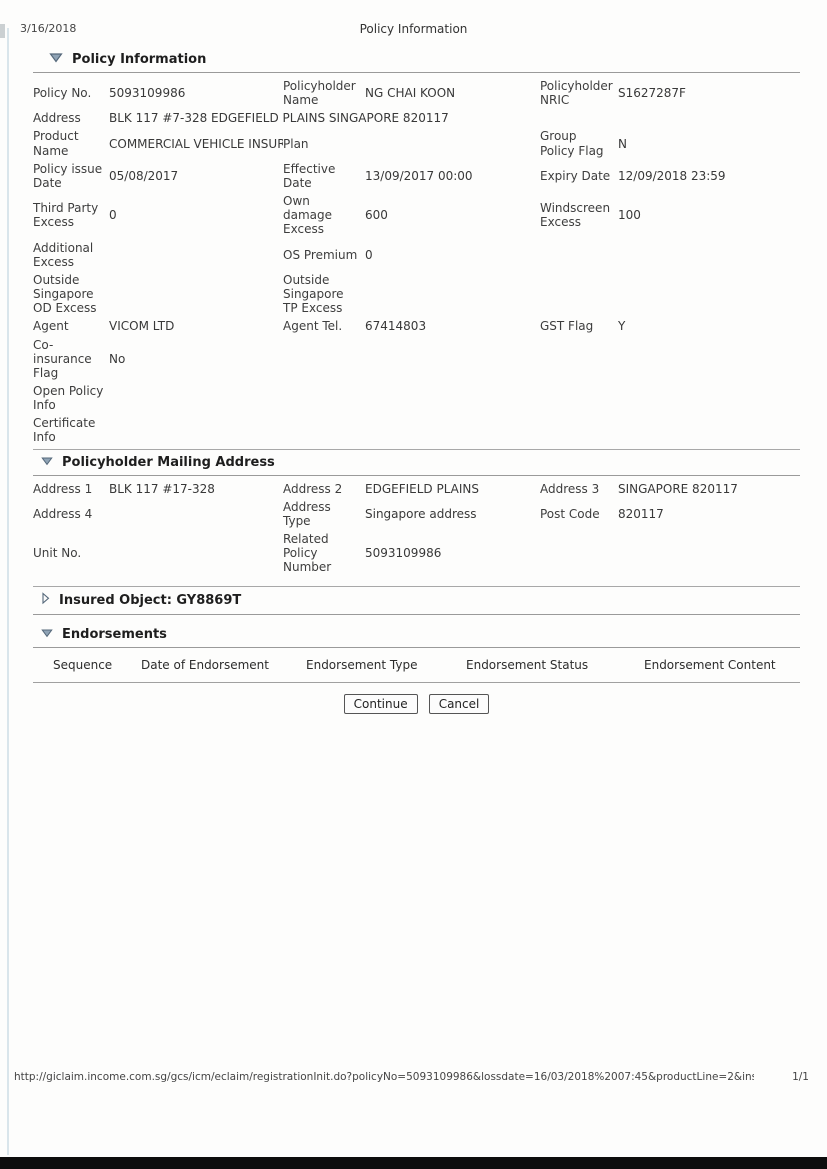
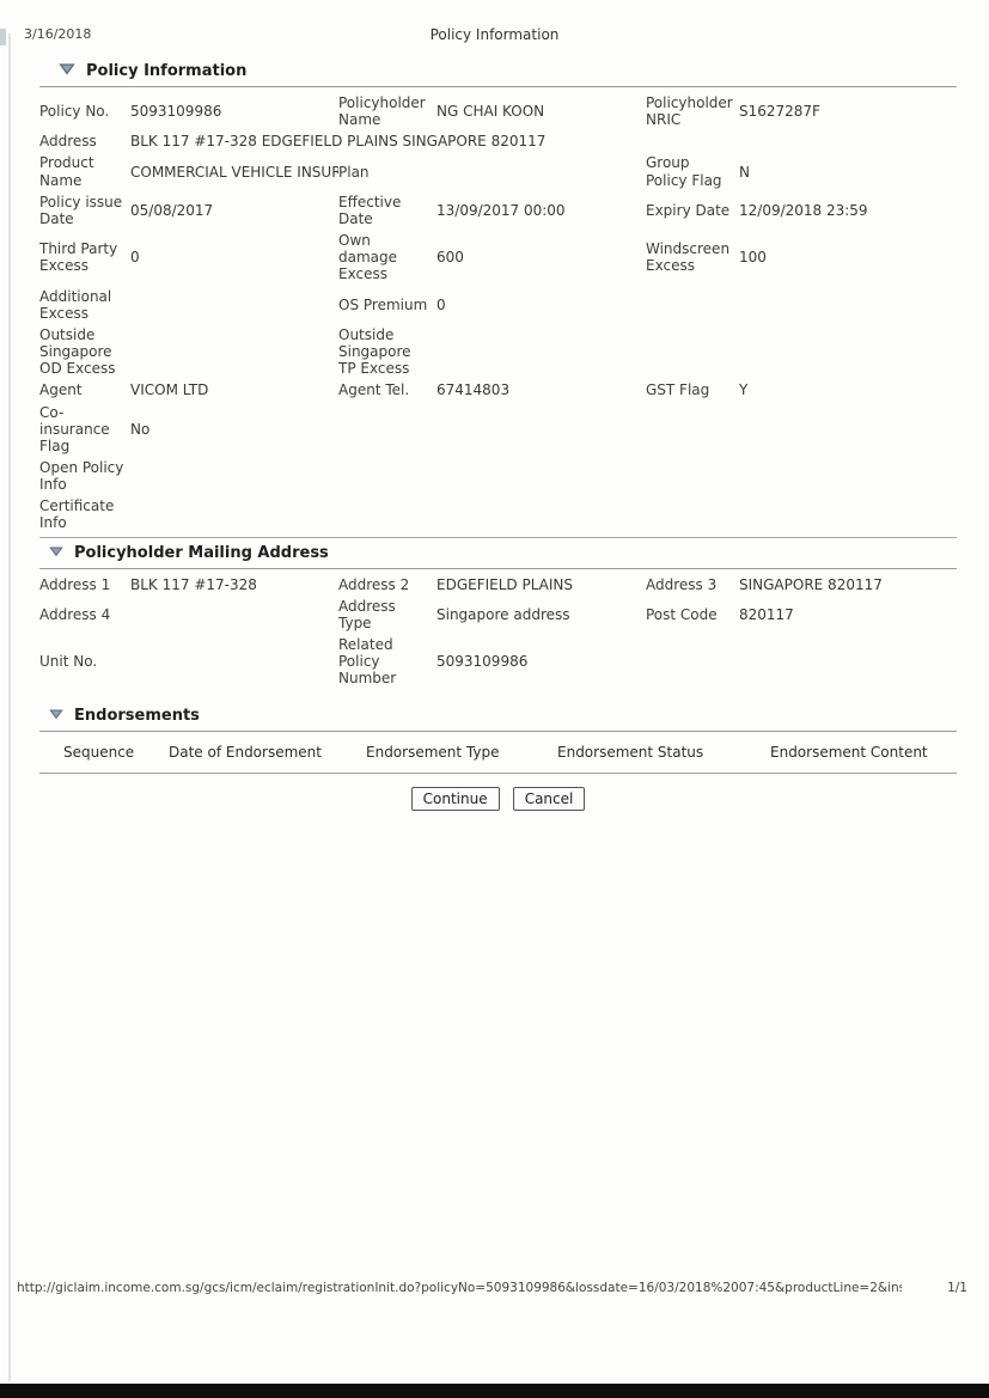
  3/16/2018
  Policy Information
  Policy Information
  Policy No.
  5093109986
  Policyholder Name
  NG CHAI KOON
  Policyholder NRIC
  S1627287F
  Address
- BLK 117 #7-328 EDGEFIELD PLAINS SINGAPORE 820117
+ BLK 117 #17-328 EDGEFIELD PLAINS SINGAPORE 820117
  Product Name
  COMMERCIAL VEHICLE INSUR
  Plan
  Group Policy Flag
  N
  Policy issue Date
  05/08/2017
  Effective Date
  13/09/2017 00:00
  Expiry Date
  12/09/2018 23:59
  Third Party Excess
  0
  Own damage Excess
  600
  Windscreen Excess
  100
  Additional Excess
  OS Premium
  0
  Outside Singapore OD Excess
  Outside Singapore TP Excess
  Agent
  VICOM LTD
  Agent Tel.
  67414803
  GST Flag
  Y
  Co-insurance Flag
  No
  Open Policy Info
  Certificate Info
  Policyholder Mailing Address
  Address 1
  BLK 117 #17-328
  Address 2
  EDGEFIELD PLAINS
  Address 3
  SINGAPORE 820117
  Address 4
  Address Type
  Singapore address
  Post Code
  820117
  Unit No.
  Related Policy Number
  5093109986
- Insured Object: GY8869T
  Endorsements
  Sequence
  Date of Endorsement
  Endorsement Type
  Endorsement Status
  Endorsement Content
  Continue Cancel
  http://giclaim.income.com.sg/gcs/icm/eclaim/registrationInit.do?policyNo=5093109986&lossdate=16/03/2018%2007:45&productLine=2&in
  1/1
